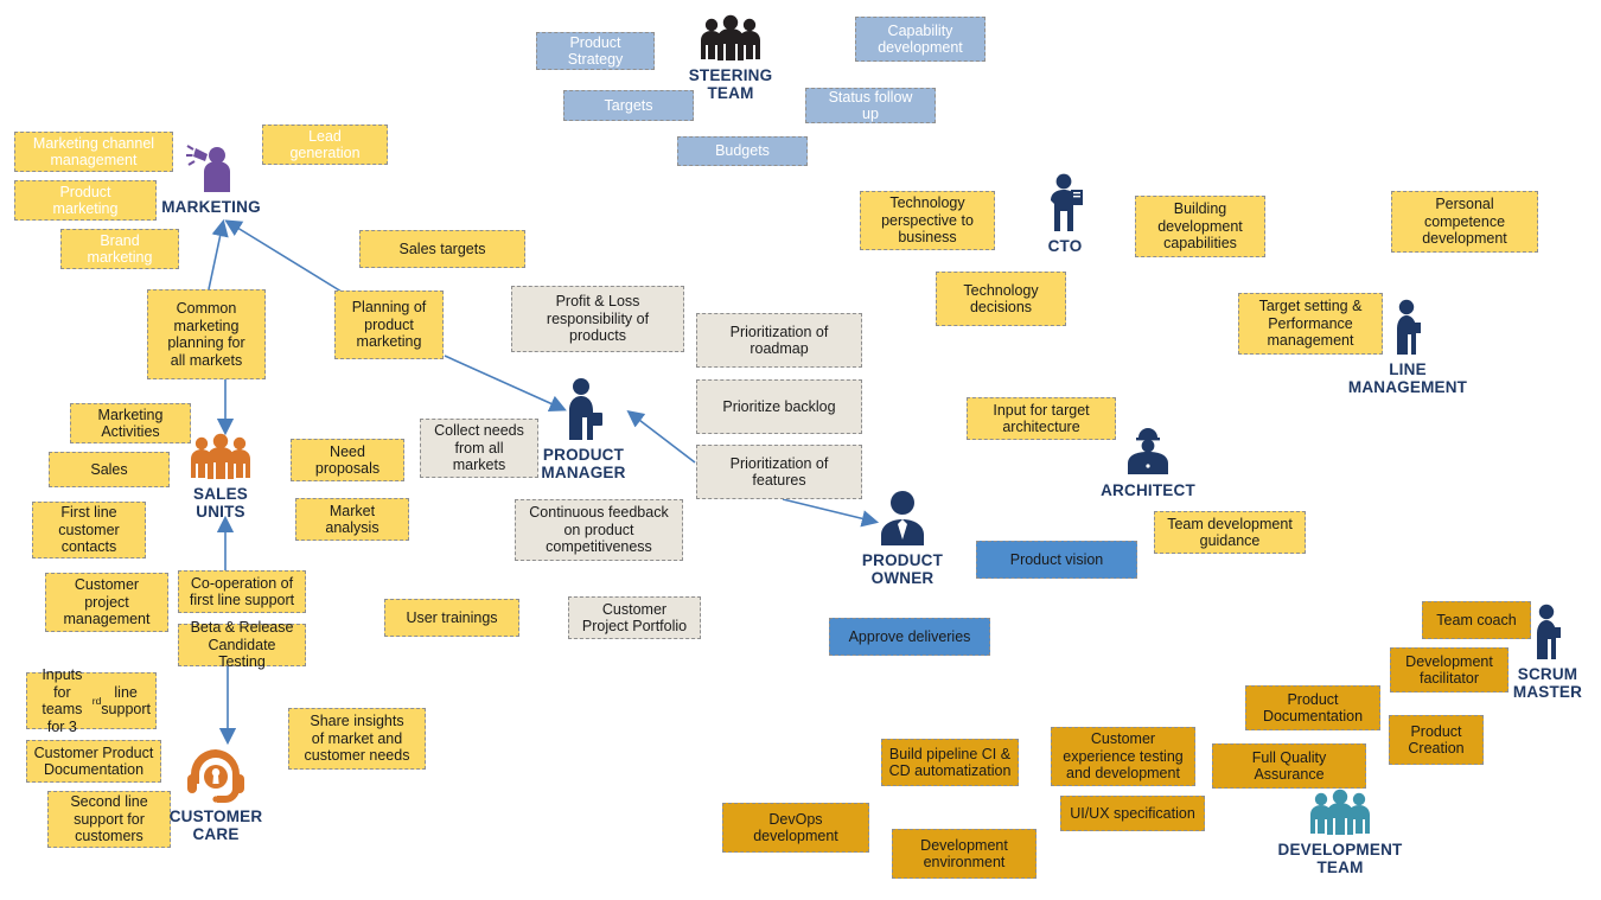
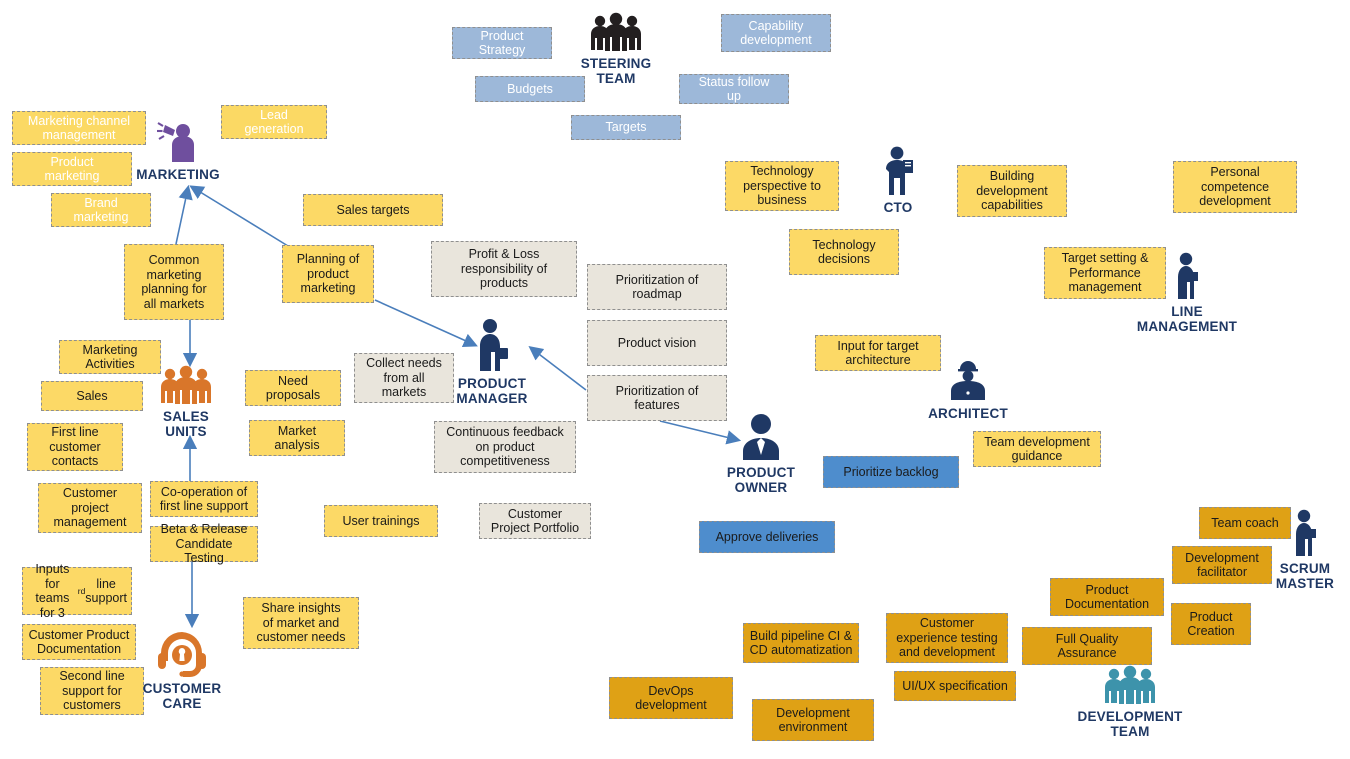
  Product
  Strategy
  Capability
  development
- Targets
+ Budgets
  Status follow
  up
- Budgets
+ Targets
  Marketing channel
  management
  Lead
  generation
  Product
  marketing
  Brand
  marketing
  Common
  marketing
  planning for
  all markets
  Planning of
  product
  marketing
  Sales targets
  Marketing
  Activities
  Sales
  First line
  customer
  contacts
  Need
  proposals
  Market
  analysis
  Customer
  project
  management
  Co-operation of
  first line support
  Beta & Release
  Candidate Testing
  Inputs for teams
  for 3
  rd
  line
  support
  Customer Product
  Documentation
  Second line
  support for
  customers
  Share insights
  of market and
  customer needs
  Profit & Loss
  responsibility of
  products
  Prioritization of
  roadmap
- Prioritize backlog
+ Product vision
  Prioritization of
  features
  Collect needs
  from all
  markets
  Continuous feedback
  on product
  competitiveness
  Customer
  Project Portfolio
  User trainings
  Technology
  perspective to
  business
  Building
  development
  capabilities
  Technology
  decisions
  Input for target
  architecture
  Team development
  guidance
  Personal
  competence
  development
  Target setting &
  Performance
  management
- Product vision
+ Prioritize backlog
  Approve deliveries
  Team coach
  Development
  facilitator
  Product
  Creation
  Product
  Documentation
  Full Quality
  Assurance
  Customer
  experience testing
  and development
  UI/UX specification
  Build pipeline CI &
  CD automatization
  DevOps
  development
  Development
  environment
  STEERING
  TEAM
  MARKETING
  CTO
  LINE
  MANAGEMENT
  PRODUCT
  MANAGER
  ARCHITECT
  SALES
  UNITS
  PRODUCT
  OWNER
  SCRUM
  MASTER
  CUSTOMER
  CARE
  DEVELOPMENT
  TEAM
